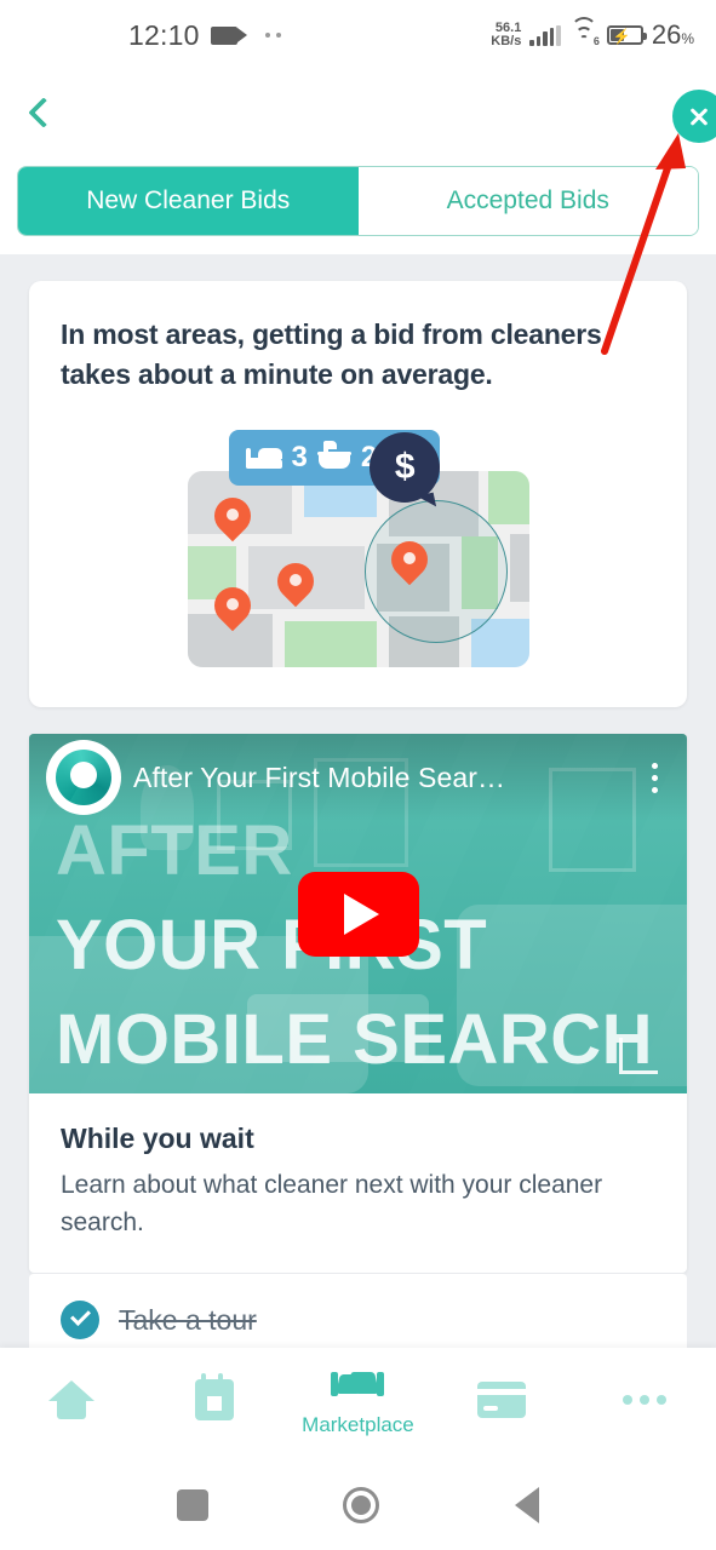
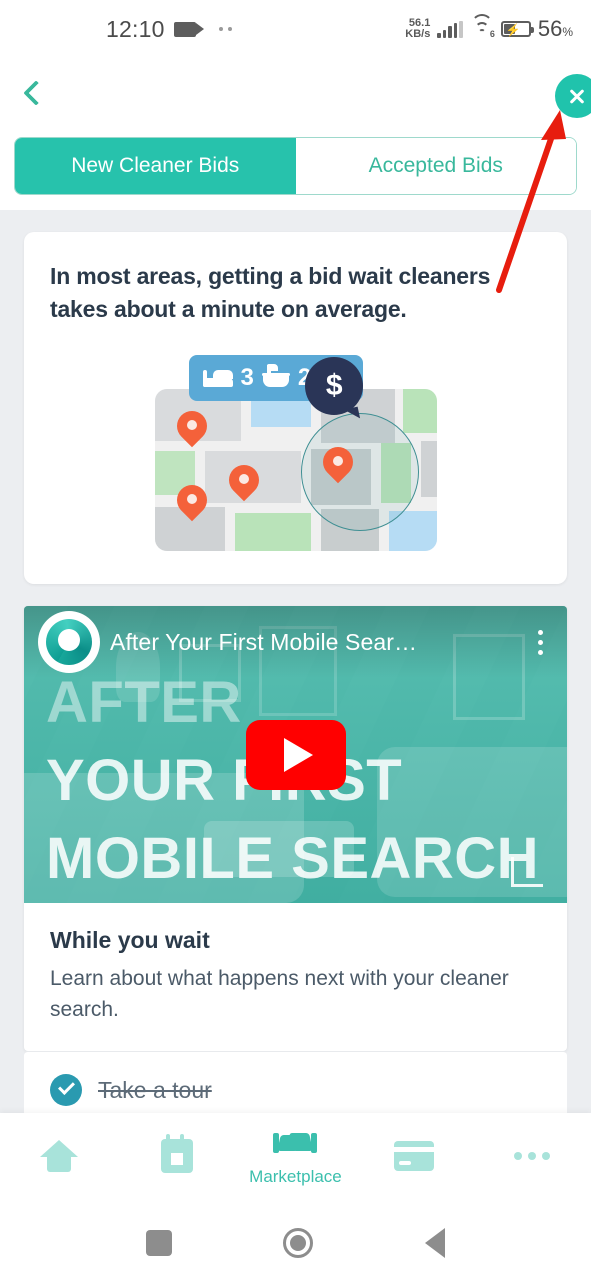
  12:10
  56.1
  KB/s
  6
  ⚡
- 26%
+ 56%
  New Cleaner Bids
  Accepted Bids
- In most areas, getting a bid from cleaners takes about a minute on average.
+ In most areas, getting a bid wait cleaners takes about a minute on average.
  3
  2
  $
  AFTER
  MOBILE SEARCH
  After Your First Mobile Sear…
  While you wait
- Learn about what cleaner next with your cleaner search.
+ Learn about what happens next with your cleaner search.
  Take a tour
  Marketplace
